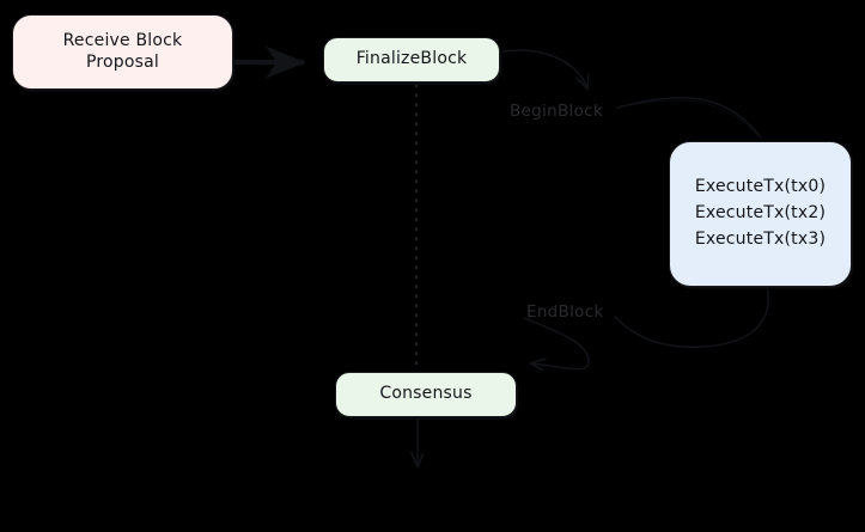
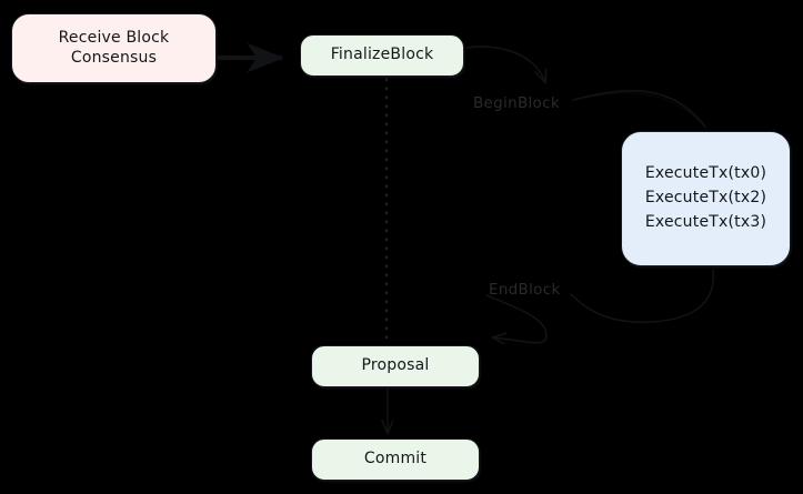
  Receive Block
- Proposal
+ Consensus
  FinalizeBlock
  ExecuteTx(tx0)
  ExecuteTx(tx2)
  ExecuteTx(tx3)
- Consensus
+ Proposal
+ Commit
  BeginBlock
  EndBlock
